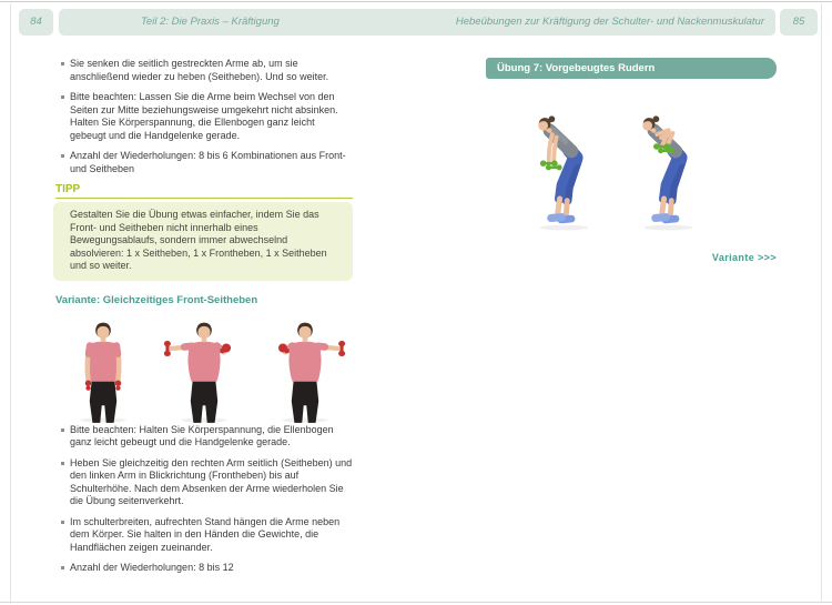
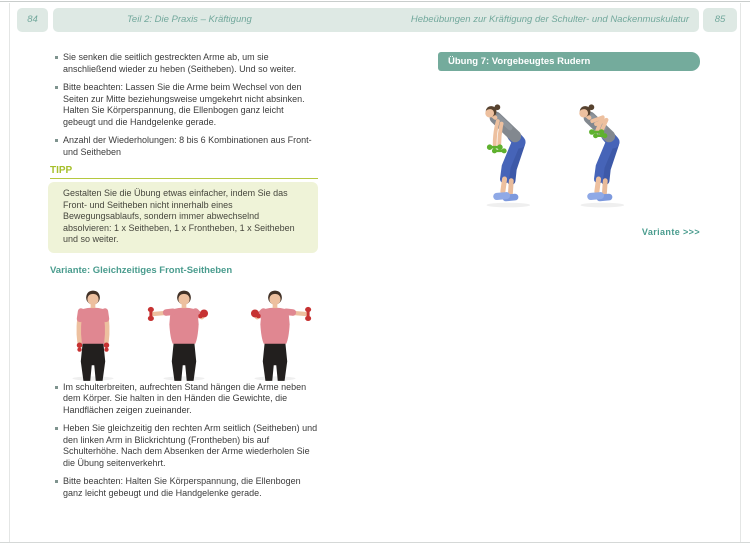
  84
  Teil 2: Die Praxis – Kräftigung
  Hebeübungen zur Kräftigung der Schulter- und Nackenmuskulatur
  85
  Sie senken die seitlich gestreckten Arme ab, um sie anschließend wieder zu heben (Seitheben). Und so weiter.
  Bitte beachten: Lassen Sie die Arme beim Wechsel von den Seiten zur Mitte beziehungsweise umgekehrt nicht absinken. Halten Sie Körperspannung, die Ellenbogen ganz leicht gebeugt und die Handgelenke gerade.
  Anzahl der Wiederholungen: 8 bis 6 Kombinationen aus Front- und Seitheben
  TIPP
  Gestalten Sie die Übung etwas einfacher, indem Sie das Front- und Seitheben nicht innerhalb eines Bewegungsablaufs, sondern immer abwechselnd absolvieren: 1 x Seitheben, 1 x Frontheben, 1 x Seitheben und so weiter.
  Variante: Gleichzeitiges Front-Seitheben
- Bitte beachten: Halten Sie Körperspannung, die Ellenbogen ganz leicht gebeugt und die Handgelenke gerade.
+ Im schulterbreiten, aufrechten Stand hängen die Arme neben dem Körper. Sie halten in den Händen die Gewichte, die Handflächen zeigen zueinander.
  Heben Sie gleichzeitig den rechten Arm seitlich (Seitheben) und den linken Arm in Blickrichtung (Frontheben) bis auf Schulterhöhe. Nach dem Absenken der Arme wiederholen Sie die Übung seitenverkehrt.
- Im schulterbreiten, aufrechten Stand hängen die Arme neben dem Körper. Sie halten in den Händen die Gewichte, die Handflächen zeigen zueinander.
+ Bitte beachten: Halten Sie Körperspannung, die Ellenbogen ganz leicht gebeugt und die Handgelenke gerade.
- Anzahl der Wiederholungen: 8 bis 12
  Übung 7: Vorgebeugtes Rudern
  Variante >>>
